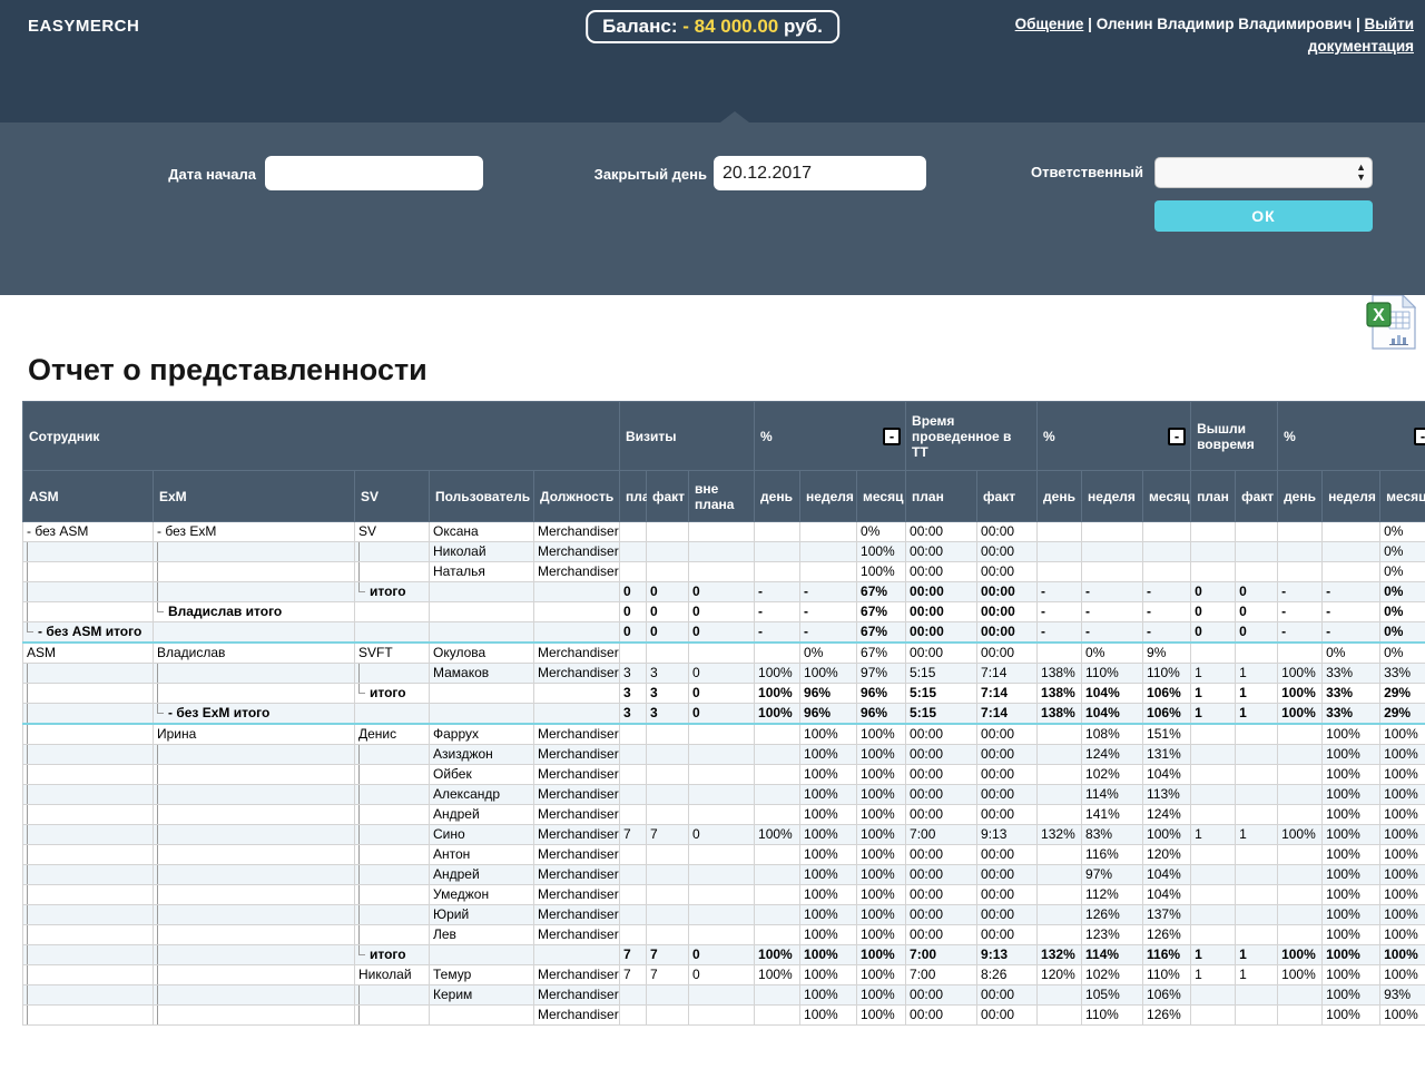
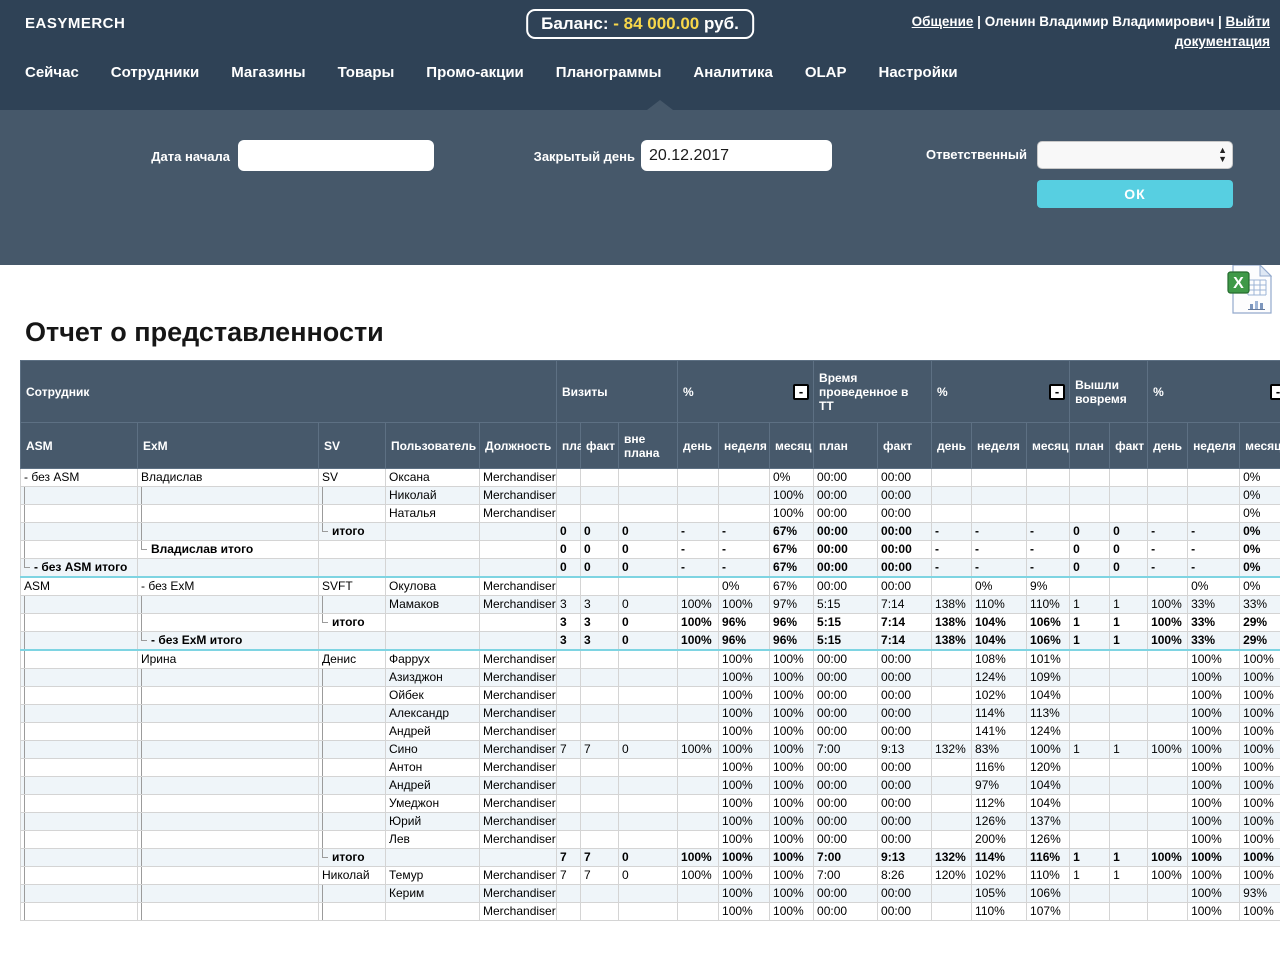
  EASYMERCH
  Баланс: - 84 000.00 руб.
  Общение | Оленин Владимир Владимирович | Выйти
  документация
+ Сейчас
+ Сотрудники
+ Магазины
+ Товары
+ Промо-акции
+ Планограммы
+ Аналитика
+ OLAP
+ Настройки
  Дата начала
  Закрытый день
  20.12.2017
  Ответственный
  ▲
  ▼
  ОК
  X
  Отчет о представленности
  Сотрудник	Визиты	% -	Время проведенное в ТТ	% -	Вышли вовремя	% -
  ASM	ExM	SV	Пользователь	Должность	пл	факт	вне плана	день	неделя	месяц	план	факт	день	неделя	месяц	план	факт	день	неделя	месяц
- - без ASM	- без ExM	SV	Оксана	Merchandiser						0%	00:00	00:00								0%
+ - без ASM	Владислав	SV	Оксана	Merchandiser						0%	00:00	00:00								0%
  			Николай	Merchandiser						100%	00:00	00:00								0%
  			Наталья	Merchandiser						100%	00:00	00:00								0%
  		итого			0	0	0	-	-	67%	00:00	00:00	-	-	-	0	0	-	-	0%
  	Владислав итого				0	0	0	-	-	67%	00:00	00:00	-	-	-	0	0	-	-	0%
  - без ASM итого					0	0	0	-	-	67%	00:00	00:00	-	-	-	0	0	-	-	0%
- ASM	Владислав	SVFT	Окулова	Merchandiser					0%	67%	00:00	00:00		0%	9%				0%	0%
+ ASM	- без ExM	SVFT	Окулова	Merchandiser					0%	67%	00:00	00:00		0%	9%				0%	0%
  			Мамаков	Merchandiser	3	3	0	100%	100%	97%	5:15	7:14	138%	110%	110%	1	1	100%	33%	33%
  		итого			3	3	0	100%	96%	96%	5:15	7:14	138%	104%	106%	1	1	100%	33%	29%
  	- без ExM итого				3	3	0	100%	96%	96%	5:15	7:14	138%	104%	106%	1	1	100%	33%	29%
- 	Ирина	Денис	Фаррух	Merchandiser					100%	100%	00:00	00:00		108%	151%				100%	100%
+ 	Ирина	Денис	Фаррух	Merchandiser					100%	100%	00:00	00:00		108%	101%				100%	100%
- 			Азизджон	Merchandiser					100%	100%	00:00	00:00		124%	131%				100%	100%
+ 			Азизджон	Merchandiser					100%	100%	00:00	00:00		124%	109%				100%	100%
  			Ойбек	Merchandiser					100%	100%	00:00	00:00		102%	104%				100%	100%
  			Александр	Merchandiser					100%	100%	00:00	00:00		114%	113%				100%	100%
  			Андрей	Merchandiser					100%	100%	00:00	00:00		141%	124%				100%	100%
  			Сино	Merchandiser	7	7	0	100%	100%	100%	7:00	9:13	132%	83%	100%	1	1	100%	100%	100%
  			Антон	Merchandiser					100%	100%	00:00	00:00		116%	120%				100%	100%
  			Андрей	Merchandiser					100%	100%	00:00	00:00		97%	104%				100%	100%
  			Умеджон	Merchandiser					100%	100%	00:00	00:00		112%	104%				100%	100%
  			Юрий	Merchandiser					100%	100%	00:00	00:00		126%	137%				100%	100%
- 			Лев	Merchandiser					100%	100%	00:00	00:00		123%	126%				100%	100%
+ 			Лев	Merchandiser					100%	100%	00:00	00:00		200%	126%				100%	100%
  		итого			7	7	0	100%	100%	100%	7:00	9:13	132%	114%	116%	1	1	100%	100%	100%
  		Николай	Темур	Merchandiser	7	7	0	100%	100%	100%	7:00	8:26	120%	102%	110%	1	1	100%	100%	100%
  			Керим	Merchandiser					100%	100%	00:00	00:00		105%	106%				100%	93%
- 				Merchandiser					100%	100%	00:00	00:00		110%	126%				100%	100%
+ 				Merchandiser					100%	100%	00:00	00:00		110%	107%				100%	100%
